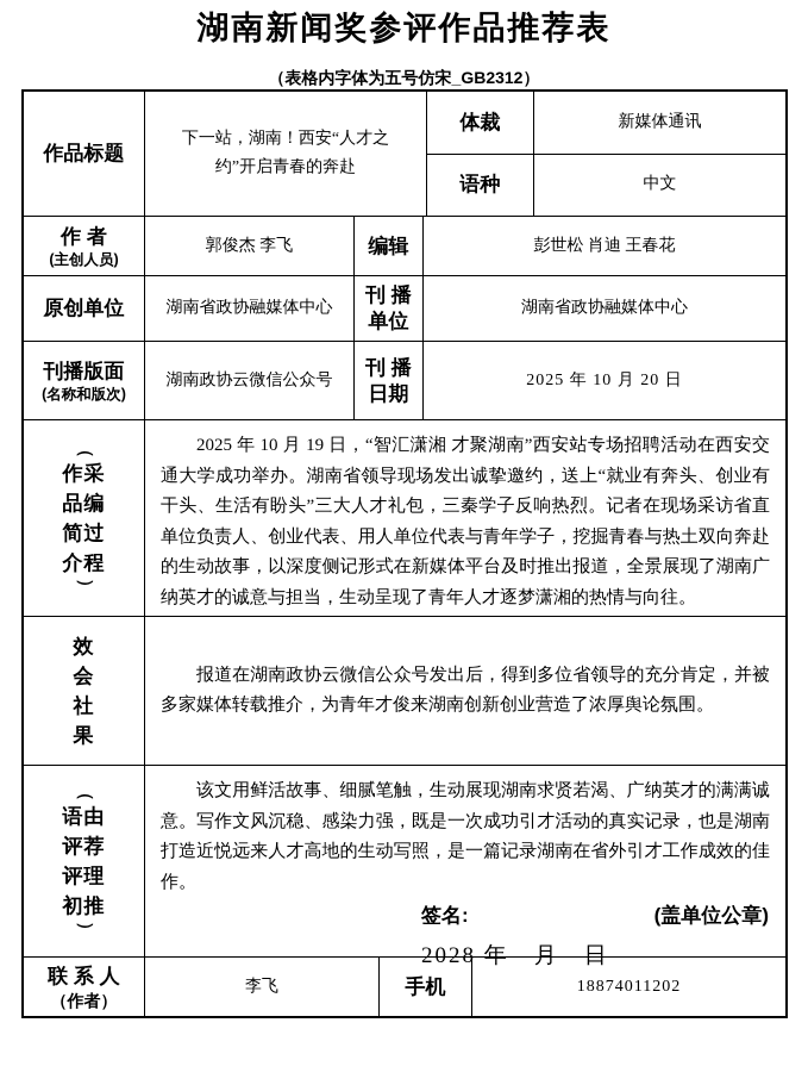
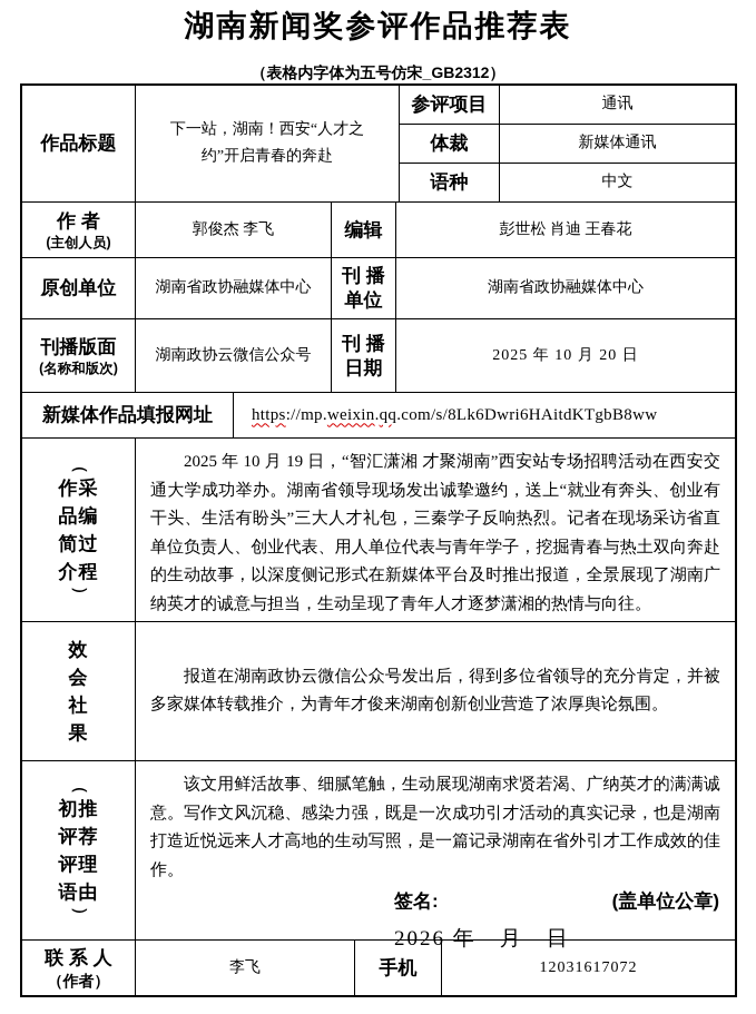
  湖南新闻奖参评作品推荐表
  （表格内字体为五号仿宋_GB2312）
  作品标题
  下一站，湖南！西安“人才之约”开启青春的奔赴
+ 参评项目
+ 通讯
  体裁
  新媒体通讯
  语种
  中文
  作 者
  (主创人员)
  郭俊杰 李飞
  编辑
  彭世松 肖迪 王春花
  原创单位
  湖南省政协融媒体中心
  刊 播
  单位
  湖南省政协融媒体中心
  刊播版面
  (名称和版次)
  湖南政协云微信公众号
  刊 播
  日期
  2025 年 10 月 20 日
+ 新媒体作品填报网址
+ https://mp.weixin.qq.com/s/8Lk6Dwri6HAitdKTgbB8ww
  作采
  品编
  简过
  介程
  2025 年 10 月 19 日，“智汇潇湘 才聚湖南”西安站专场招聘活动在西安交通大学成功举办。湖南省领导现场发出诚挚邀约，送上“就业有奔头、创业有干头、生活有盼头”三大人才礼包，三秦学子反响热烈。记者在现场采访省直单位负责人、创业代表、用人单位代表与青年学子，挖掘青春与热土双向奔赴的生动故事，以深度侧记形式在新媒体平台及时推出报道，全景展现了湖南广纳英才的诚意与担当，生动呈现了青年人才逐梦潇湘的热情与向往。
  效
  会
  社
  果
  报道在湖南政协云微信公众号发出后，得到多位省领导的充分肯定，并被多家媒体转载推介，为青年才俊来湖南创新创业营造了浓厚舆论氛围。
- 语由
+ 初推
  评荐
  评理
- 初推
+ 语由
  该文用鲜活故事、细腻笔触，生动展现湖南求贤若渴、广纳英才的满满诚意。写作文风沉稳、感染力强，既是一次成功引才活动的真实记录，也是湖南打造近悦远来人才高地的生动写照，是一篇记录湖南在省外引才工作成效的佳作。
  签名:
  (盖单位公章)
- 2028 年 月 日
+ 2026 年 月 日
  联 系 人
  （作者）
  李飞
  手机
- 18874011202
+ 12031617072
